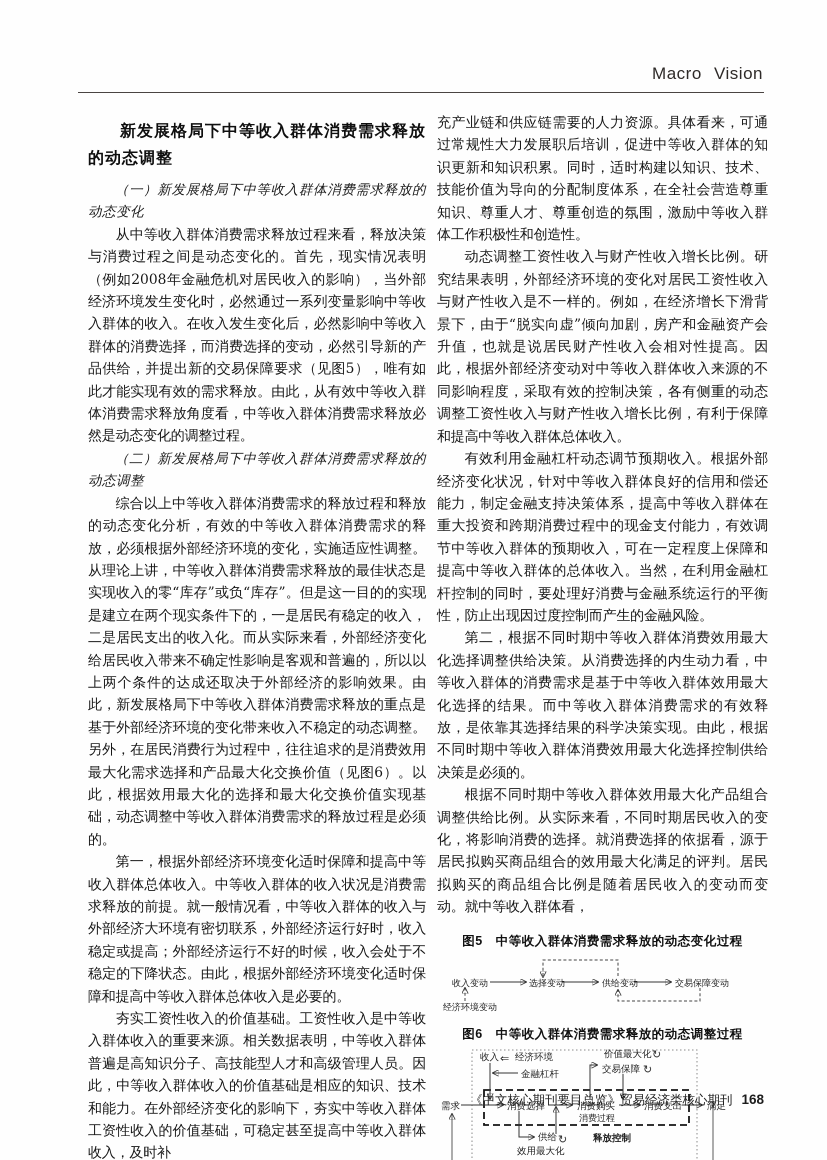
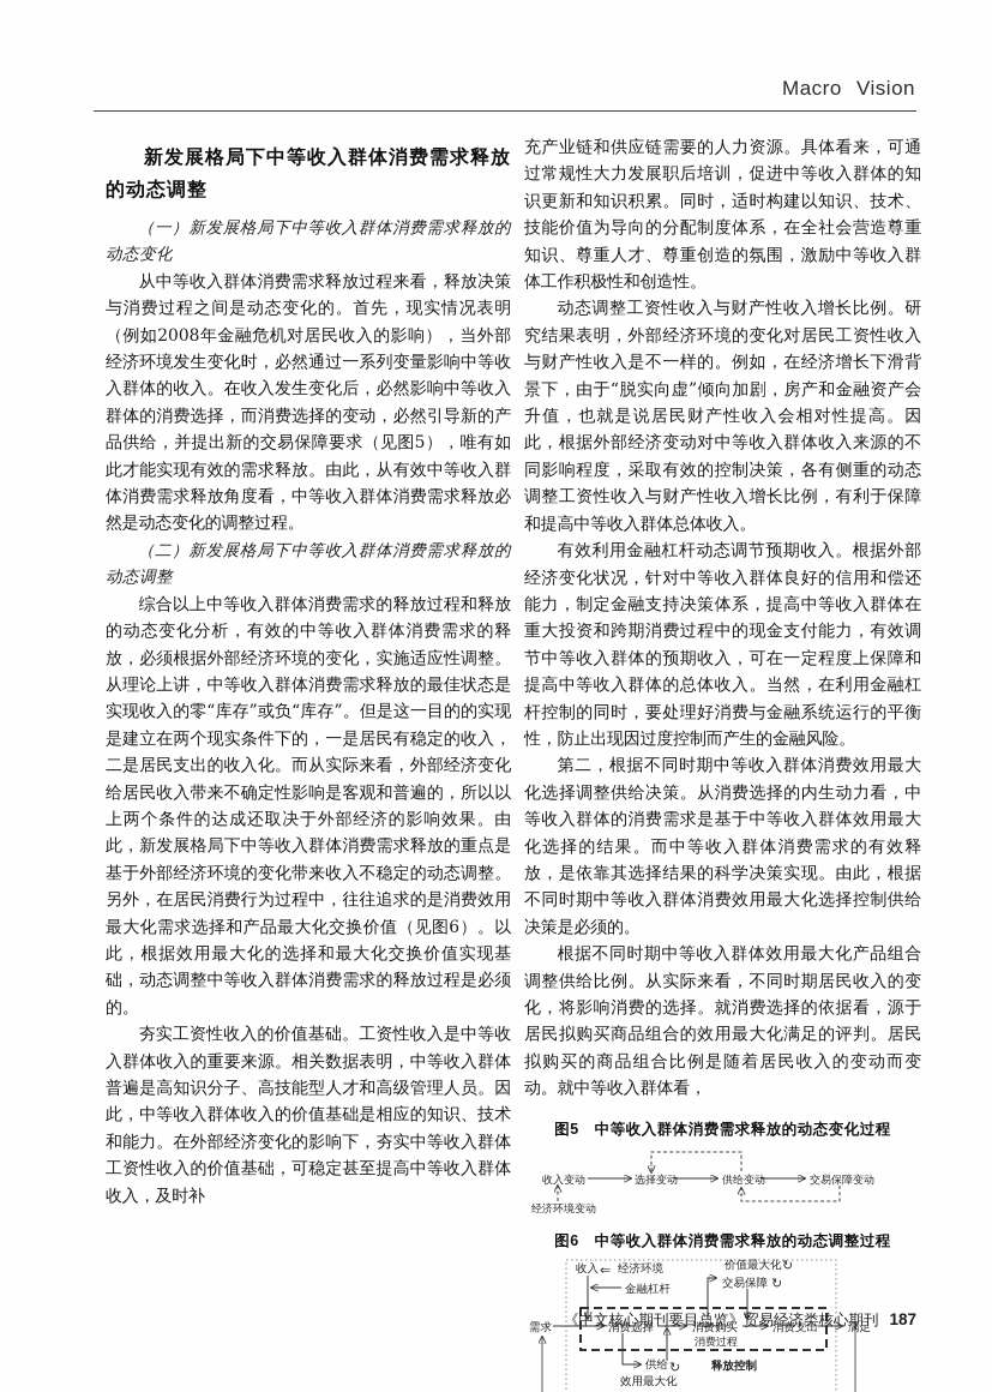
  Macro Vision
  新发展格局下中等收入群体消费需求释放的动态调整
  （一）新发展格局下中等收入群体消费需求释放的动态变化
  从中等收入群体消费需求释放过程来看，释放决策与消费过程之间是动态变化的。首先，现实情况表明（例如2008年金融危机对居民收入的影响），当外部经济环境发生变化时，必然通过一系列变量影响中等收入群体的收入。在收入发生变化后，必然影响中等收入群体的消费选择，而消费选择的变动，必然引导新的产品供给，并提出新的交易保障要求（见图5），唯有如此才能实现有效的需求释放。由此，从有效中等收入群体消费需求释放角度看，中等收入群体消费需求释放必然是动态变化的调整过程。
  （二）新发展格局下中等收入群体消费需求释放的动态调整
  综合以上中等收入群体消费需求的释放过程和释放的动态变化分析，有效的中等收入群体消费需求的释放，必须根据外部经济环境的变化，实施适应性调整。从理论上讲，中等收入群体消费需求释放的最佳状态是实现收入的零“库存”或负“库存”。但是这一目的的实现是建立在两个现实条件下的，一是居民有稳定的收入，二是居民支出的收入化。而从实际来看，外部经济变化给居民收入带来不确定性影响是客观和普遍的，所以以上两个条件的达成还取决于外部经济的影响效果。由此，新发展格局下中等收入群体消费需求释放的重点是基于外部经济环境的变化带来收入不稳定的动态调整。另外，在居民消费行为过程中，往往追求的是消费效用最大化需求选择和产品最大化交换价值（见图6）。以此，根据效用最大化的选择和最大化交换价值实现基础，动态调整中等收入群体消费需求的释放过程是必须的。
- 第一，根据外部经济环境变化适时保障和提高中等收入群体总体收入。中等收入群体的收入状况是消费需求释放的前提。就一般情况看，中等收入群体的收入与外部经济大环境有密切联系，外部经济运行好时，收入稳定或提高；外部经济运行不好的时候，收入会处于不稳定的下降状态。由此，根据外部经济环境变化适时保障和提高中等收入群体总体收入是必要的。
  夯实工资性收入的价值基础。工资性收入是中等收入群体收入的重要来源。相关数据表明，中等收入群体普遍是高知识分子、高技能型人才和高级管理人员。因此，中等收入群体收入的价值基础是相应的知识、技术和能力。在外部经济变化的影响下，夯实中等收入群体工资性收入的价值基础，可稳定甚至提高中等收入群体收入，及时补
  充产业链和供应链需要的人力资源。具体看来，可通过常规性大力发展职后培训，促进中等收入群体的知识更新和知识积累。同时，适时构建以知识、技术、技能价值为导向的分配制度体系，在全社会营造尊重知识、尊重人才、尊重创造的氛围，激励中等收入群体工作积极性和创造性。
  动态调整工资性收入与财产性收入增长比例。研究结果表明，外部经济环境的变化对居民工资性收入与财产性收入是不一样的。例如，在经济增长下滑背景下，由于“脱实向虚”倾向加剧，房产和金融资产会升值，也就是说居民财产性收入会相对性提高。因此，根据外部经济变动对中等收入群体收入来源的不同影响程度，采取有效的控制决策，各有侧重的动态调整工资性收入与财产性收入增长比例，有利于保障和提高中等收入群体总体收入。
  有效利用金融杠杆动态调节预期收入。根据外部经济变化状况，针对中等收入群体良好的信用和偿还能力，制定金融支持决策体系，提高中等收入群体在重大投资和跨期消费过程中的现金支付能力，有效调节中等收入群体的预期收入，可在一定程度上保障和提高中等收入群体的总体收入。当然，在利用金融杠杆控制的同时，要处理好消费与金融系统运行的平衡性，防止出现因过度控制而产生的金融风险。
  第二，根据不同时期中等收入群体消费效用最大化选择调整供给决策。从消费选择的内生动力看，中等收入群体的消费需求是基于中等收入群体效用最大化选择的结果。而中等收入群体消费需求的有效释放，是依靠其选择结果的科学决策实现。由此，根据不同时期中等收入群体消费效用最大化选择控制供给决策是必须的。
  根据不同时期中等收入群体效用最大化产品组合调整供给比例。从实际来看，不同时期居民收入的变化，将影响消费的选择。就消费选择的依据看，源于居民拟购买商品组合的效用最大化满足的评判。居民拟购买的商品组合比例是随着居民收入的变动而变动。就中等收入群体看，
  图5 中等收入群体消费需求释放的动态变化过程
  收入变动
  选择变动
  供给变动
  交易保障变动
  经济环境变动
  图6 中等收入群体消费需求释放的动态调整过程
  收入
  ⇐
  经济环境
  金融杠杆
  价值最大化
  ↻
  交易保障
  ↻
  需求
  消费选择
  消费购买
  消费支出
  满足
  消费过程
  供给
  ↻
  效用最大化
  释放控制
- 《中文核心期刊要目总览》贸易经济类核心期刊 168
+ 《中文核心期刊要目总览》贸易经济类核心期刊 187
